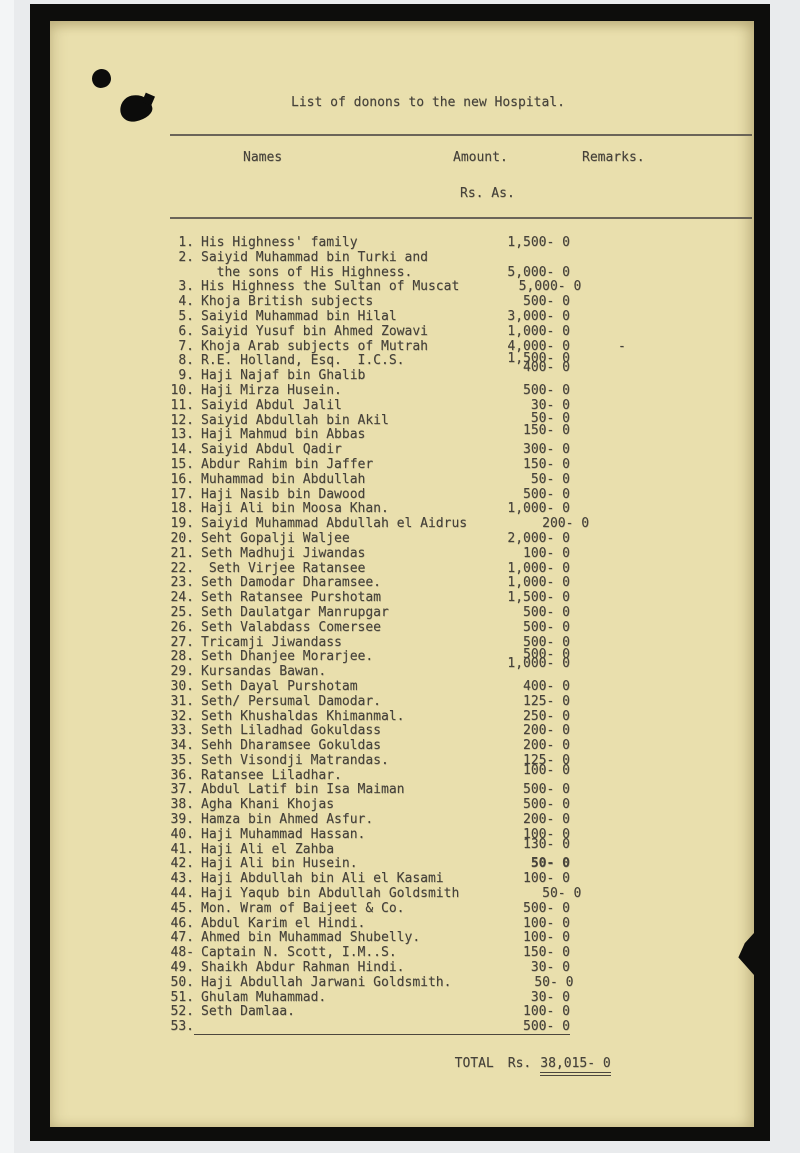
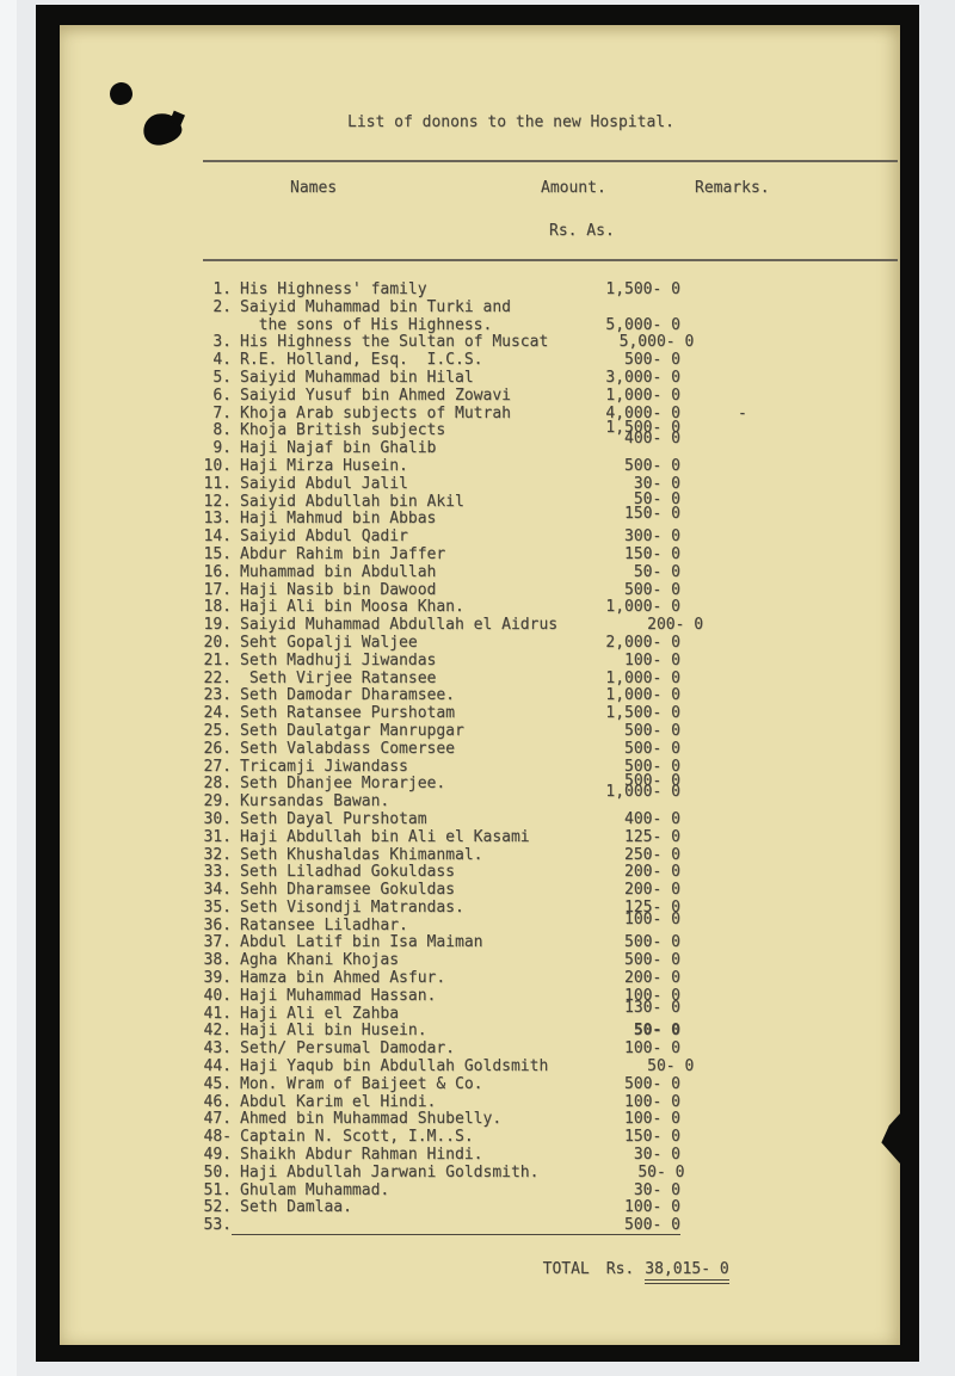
  List of donons to the new Hospital.
  Names
  Amount.
  Remarks.
  Rs. As.
  1.
  His Highness' family
  1,500- 0
  2.
  Saiyid Muhammad bin Turki and
  the sons of His Highness.
  5,000- 0
  3.
  His Highness the Sultan of Muscat
  5,000- 0
  4.
- Khoja British subjects
+ R.E. Holland, Esq. I.C.S.
  500- 0
  5.
  Saiyid Muhammad bin Hilal
  3,000- 0
  6.
  Saiyid Yusuf bin Ahmed Zowavi
  1,000- 0
  7.
  Khoja Arab subjects of Mutrah
  4,000- 0
  -
  8.
- R.E. Holland, Esq. I.C.S.
+ Khoja British subjects
  1,500- 0
  9.
  Haji Najaf bin Ghalib
  400- 0
  10.
  Haji Mirza Husein.
  500- 0
  11.
  Saiyid Abdul Jalil
  30- 0
  12.
  Saiyid Abdullah bin Akil
  50- 0
  13.
  Haji Mahmud bin Abbas
  150- 0
  14.
  Saiyid Abdul Qadir
  300- 0
  15.
  Abdur Rahim bin Jaffer
  150- 0
  16.
  Muhammad bin Abdullah
  50- 0
  17.
  Haji Nasib bin Dawood
  500- 0
  18.
  Haji Ali bin Moosa Khan.
  1,000- 0
  19.
  Saiyid Muhammad Abdullah el Aidrus
  200- 0
  20.
  Seht Gopalji Waljee
  2,000- 0
  21.
  Seth Madhuji Jiwandas
  100- 0
  22.
  Seth Virjee Ratansee
  1,000- 0
  23.
  Seth Damodar Dharamsee.
  1,000- 0
  24.
  Seth Ratansee Purshotam
  1,500- 0
  25.
  Seth Daulatgar Manrupgar
  500- 0
  26.
  Seth Valabdass Comersee
  500- 0
  27.
  Tricamji Jiwandass
  500- 0
  28.
  Seth Dhanjee Morarjee.
  500- 0
  29.
  Kursandas Bawan.
  1,000- 0
  30.
  Seth Dayal Purshotam
  400- 0
  31.
- Seth/ Persumal Damodar.
+ Haji Abdullah bin Ali el Kasami
  125- 0
  32.
  Seth Khushaldas Khimanmal.
  250- 0
  33.
  Seth Liladhad Gokuldass
  200- 0
  34.
  Sehh Dharamsee Gokuldas
  200- 0
  35.
  Seth Visondji Matrandas.
  125- 0
  36.
  Ratansee Liladhar.
  100- 0
  37.
  Abdul Latif bin Isa Maiman
  500- 0
  38.
  Agha Khani Khojas
  500- 0
  39.
  Hamza bin Ahmed Asfur.
  200- 0
  40.
  Haji Muhammad Hassan.
  100- 0
  41.
  Haji Ali el Zahba
  130- 0
  42.
  Haji Ali bin Husein.
  50- 0
  43.
- Haji Abdullah bin Ali el Kasami
+ Seth/ Persumal Damodar.
  100- 0
  44.
  Haji Yaqub bin Abdullah Goldsmith
  50- 0
  45.
  Mon. Wram of Baijeet & Co.
  500- 0
  46.
  Abdul Karim el Hindi.
  100- 0
  47.
  Ahmed bin Muhammad Shubelly.
  100- 0
  48-
  Captain N. Scott, I.M..S.
  150- 0
  49.
  Shaikh Abdur Rahman Hindi.
  30- 0
  50.
  Haji Abdullah Jarwani Goldsmith.
  50- 0
  51.
  Ghulam Muhammad.
  30- 0
  52.
  Seth Damlaa.
  100- 0
  53.
  500- 0
  TOTAL Rs. 38,015- 0
